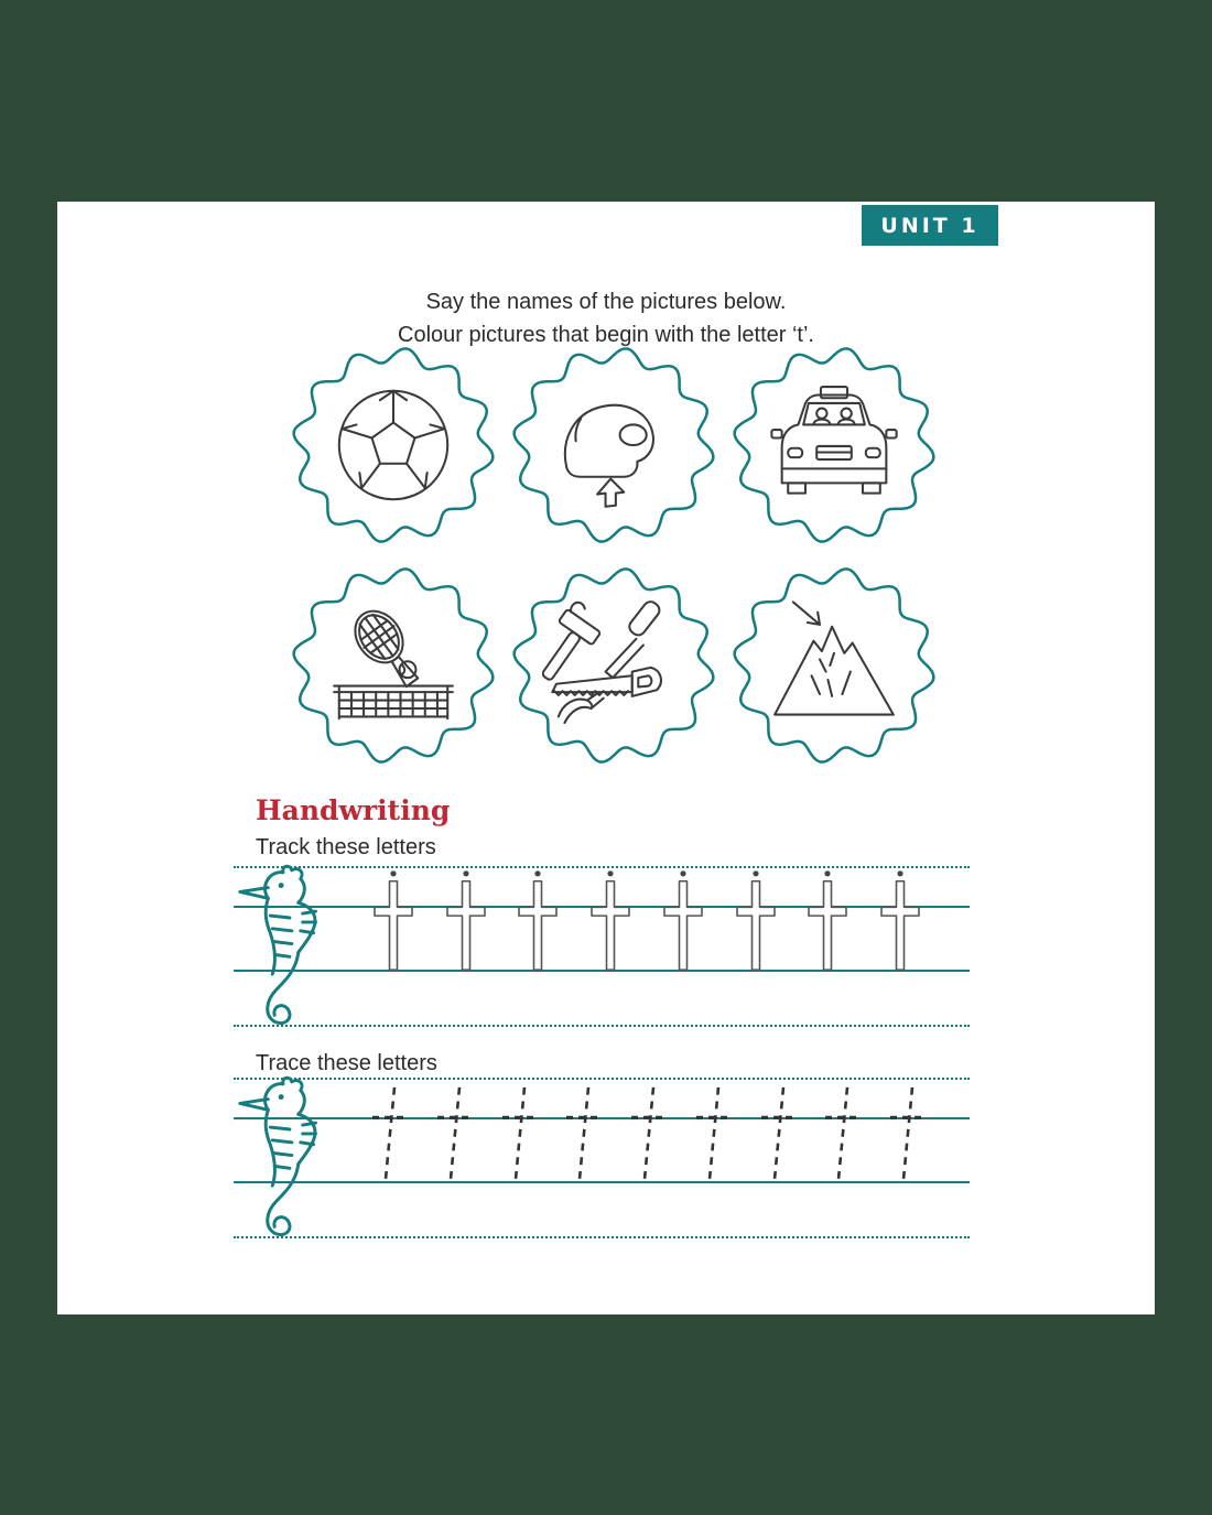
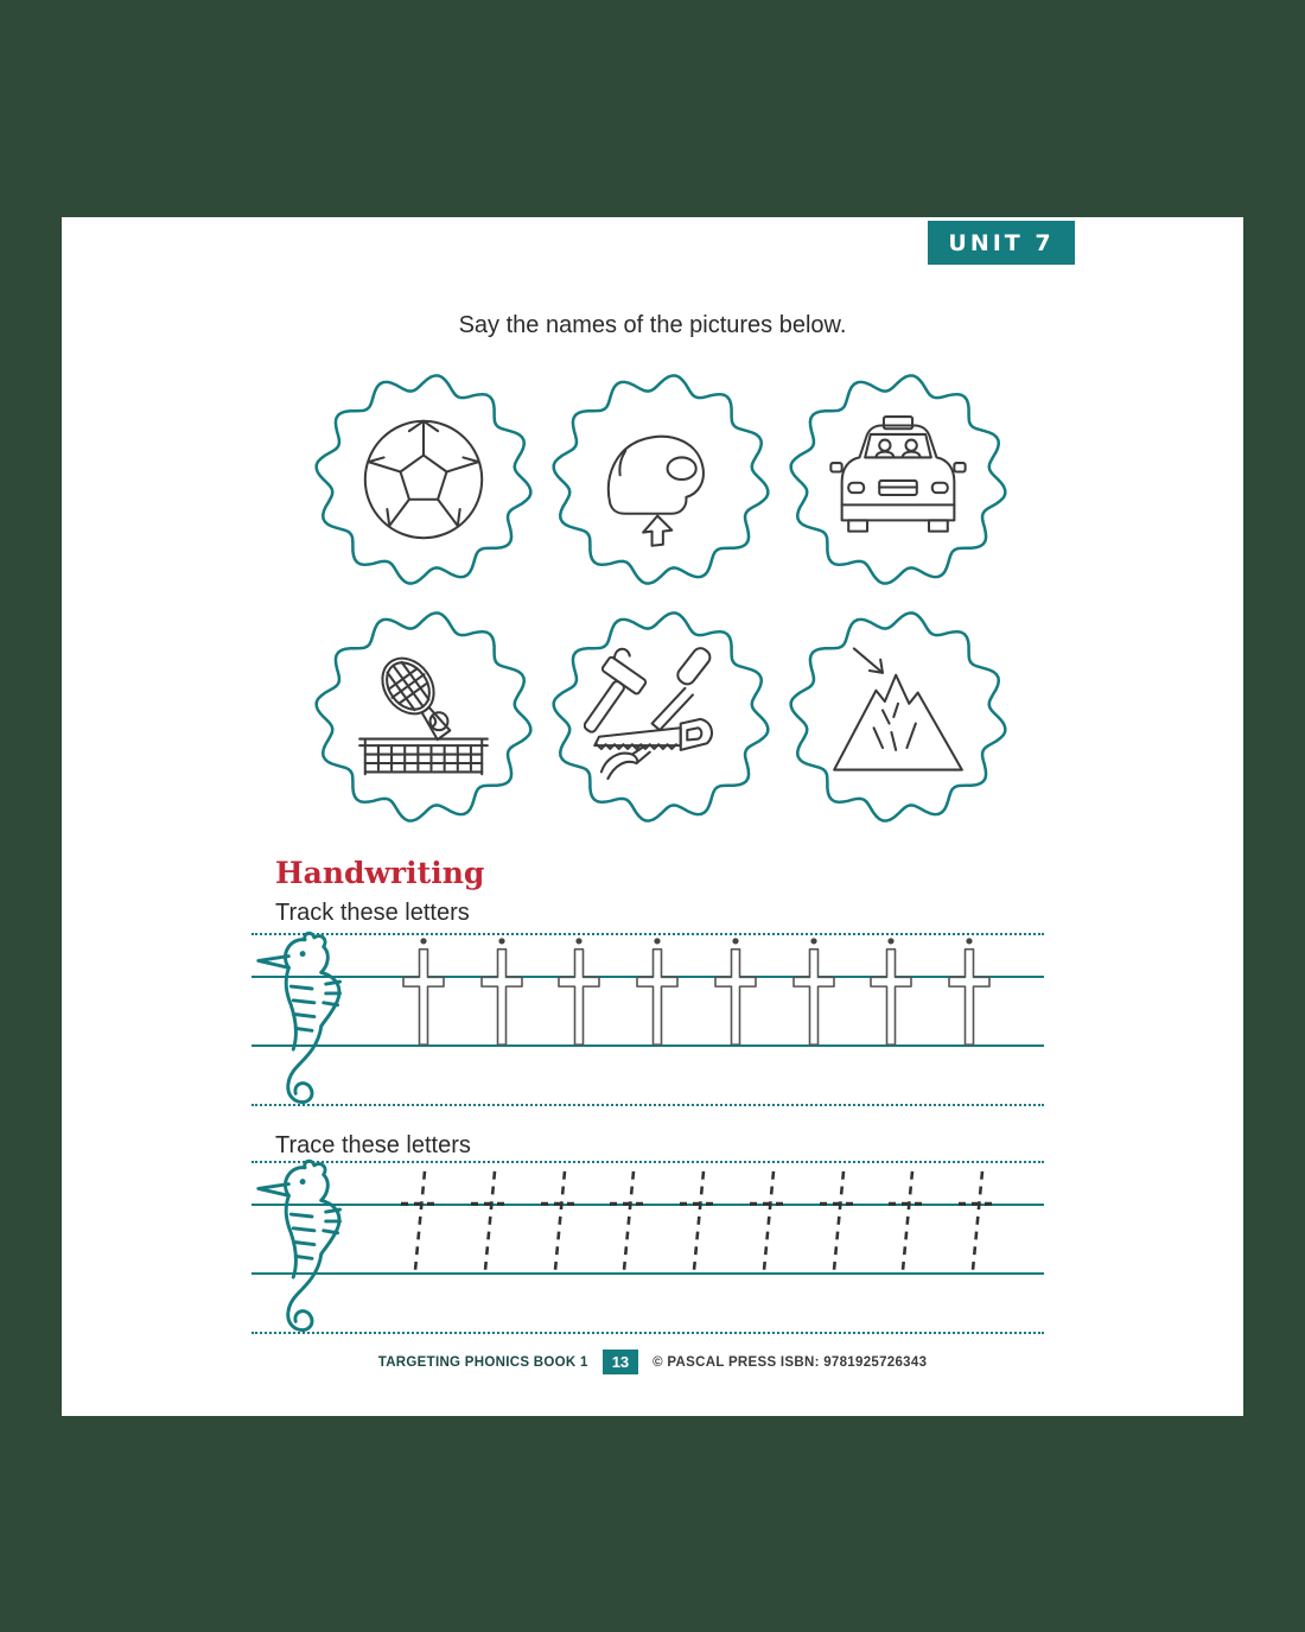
- UNIT 1
+ UNIT 7
  Say the names of the pictures below.
- Colour pictures that begin with the letter ‘t’.
  Handwriting
  Track these letters
  Trace these letters
+ TARGETING PHONICS BOOK 1
+ 13
+ © PASCAL PRESS ISBN: 9781925726343
